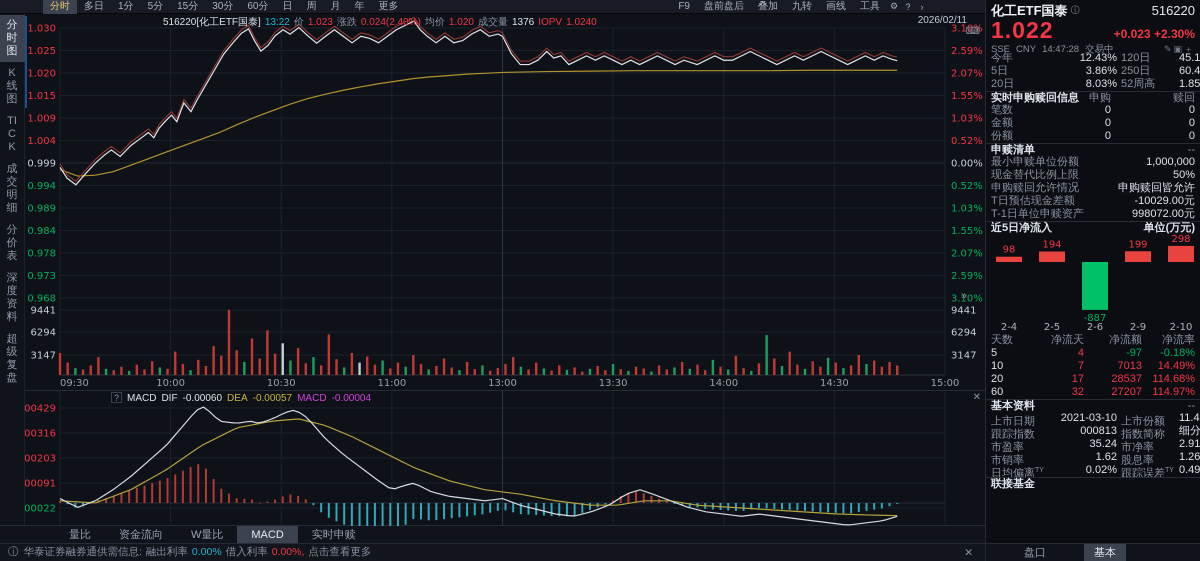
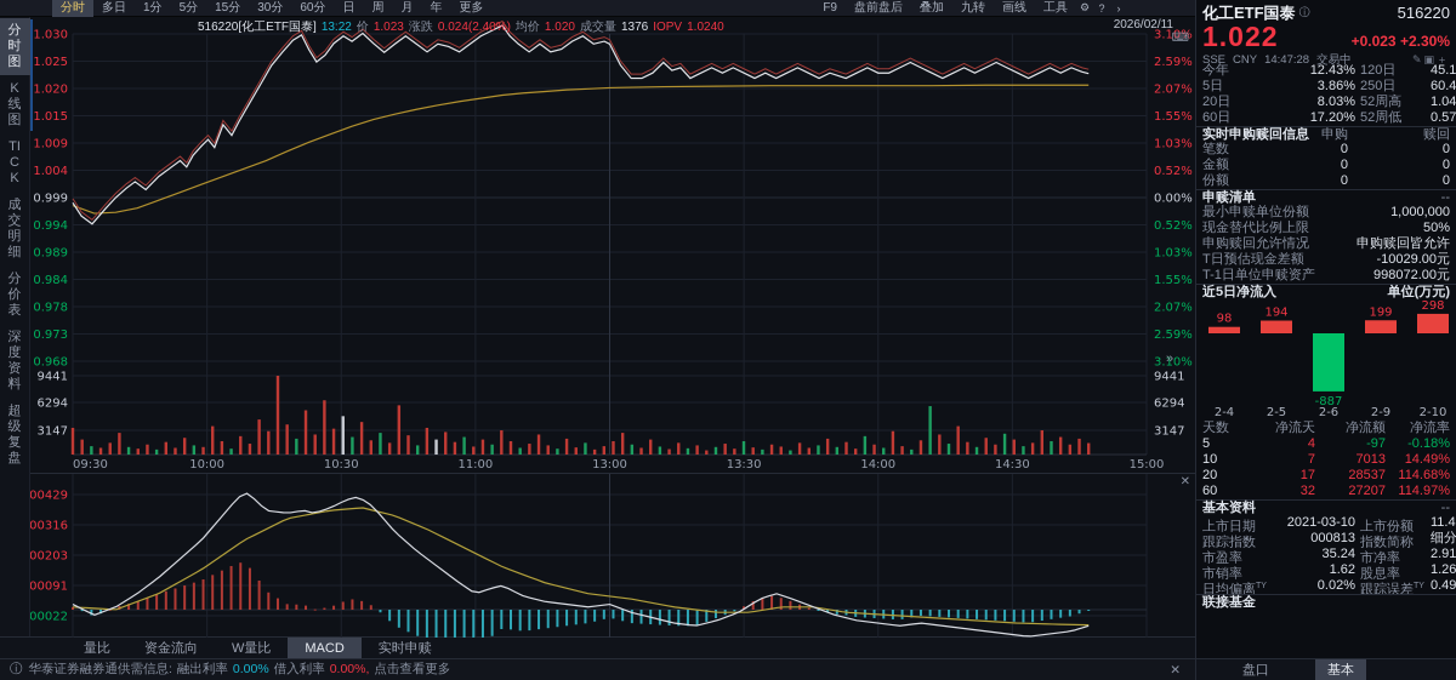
  分时
  多日
  1分
  5分
  15分
  30分
  60分
  日
  周
  月
  年
  更多
  F9
  盘前盘后
  叠加
  九转
  画线
  工具
  ⚙
  ?
  ›
  分时图
  K线图
  TICK
  成交明细
  分价表
  深度资料
  超级复盘
  516220[化工ETF国泰] 13:22 价 1.023 涨跌 0.024(2.40%) 均价 1.020 成交量 1376 IOPV 1.0240
  2026/02/11
  ⌨
  »
  1.030
  3.10%
  1.025
  2.59%
  1.020
  2.07%
  1.015
  1.55%
  1.009
  1.03%
  1.004
  0.52%
  0.999
  0.00%
  0.994
  0.52%
  0.989
  1.03%
  0.984
  1.55%
  0.978
  2.07%
  0.973
  2.59%
  0.968
  3.10%
  9441
  9441
  6294
  6294
  3147
  3147
  09:30
  10:00
  10:30
  11:00
  13:00
  13:30
  14:00
  14:30
  15:00
  00429
  00316
  00203
  00091
- ? MACD DIF -0.00060 DEA -0.00057 MACD -0.00004
  ✕
  量比
  资金流向
  W量比
  MACD
  实时申赎
  ⓘ
  华泰证券融券通供需信息: 融出利率 0.00% 借入利率 0.00%, 点击查看更多
  ✕
  化工ETF国泰
  ⓘ
  516220
  1.022
  +0.023 +2.30%
  SSE
  CNY
  14:47:28
  交易中
  ✎▣＋
  今年
  12.43%
  120日
  5日
  3.86%
  250日
  20日
  8.03%
  52周高
- 1.85
+ 1.04
+ 60日
+ 17.20%
+ 52周低
+ 0.57
  实时申购赎回
  申购
  赎回
  笔数
  0
  0
  金额
  0
  0
  份额
  0
  0
  申赎清单
  --
  最小申赎单位份额
  1,000,000
  现金替代比例上限
  50%
  申购赎回允许情况
  申购赎回皆允许
  T日预估现金差额
  -10029.00元
  T-1日单位申赎资产
  998072.00元
  近5日净流入
  单位(万元)
  98
  2-4
  194
  2-5
  -887
  2-6
  199
  2-9
  298
  2-10
  天数
  净流天
  净流额
  净流率
  5
  4
  -97
  -0.18%
  10
  7
  7013
  14.49%
  20
  17
  28537
  114.68%
  60
  32
  27207
  114.97%
  基本资料
  --
  上市日期
  2021-03-10
  上市份额
  跟踪指数
  000813
  指数简称
  市盈率
  35.24
  市净率
  2.91
  市销率
  1.62
  股息率
  1.26
  0.02%
  0.49
  联接基金
  盘口
  基本
